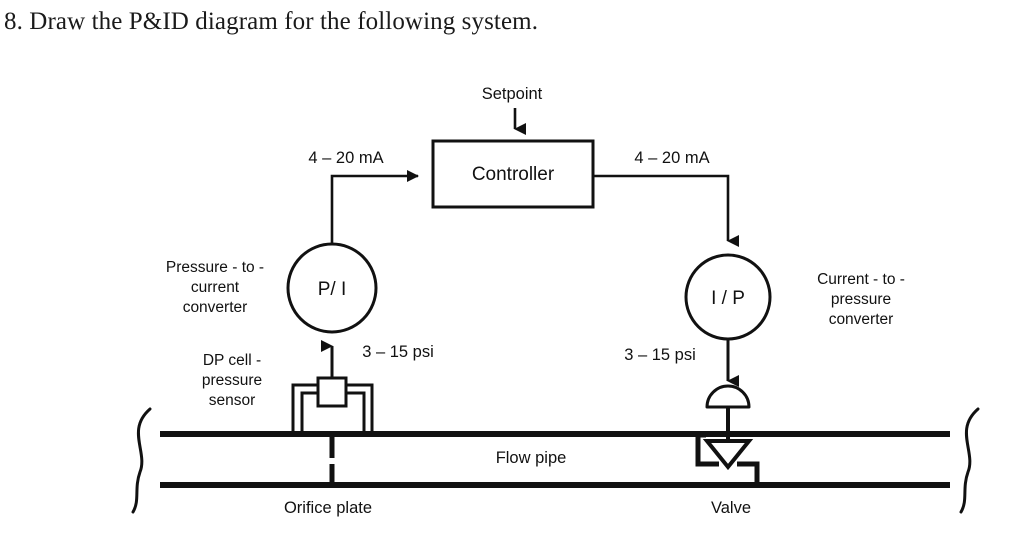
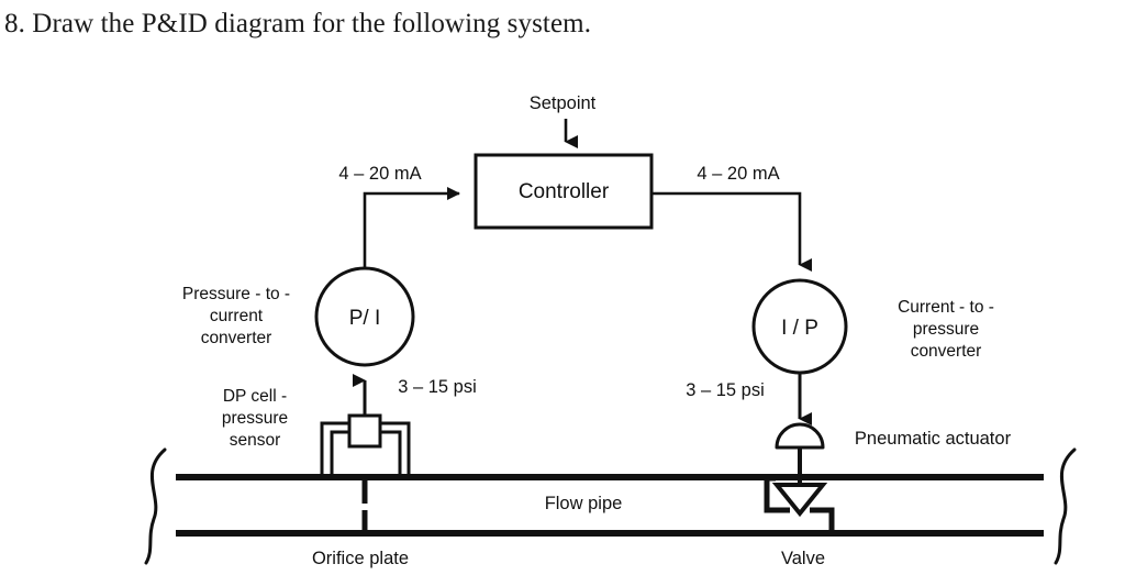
  8. Draw the P&ID diagram for the following system.
  Setpoint
  Controller
  4 – 20 mA
  4 – 20 mA
  P/ I
  Pressure - to -
  current
  converter
  3 – 15 psi
  DP cell -
  pressure
  sensor
  Orifice plate
  Flow pipe
  I / P
  Current - to -
  pressure
  converter
  3 – 15 psi
+ Pneumatic actuator
  Valve
